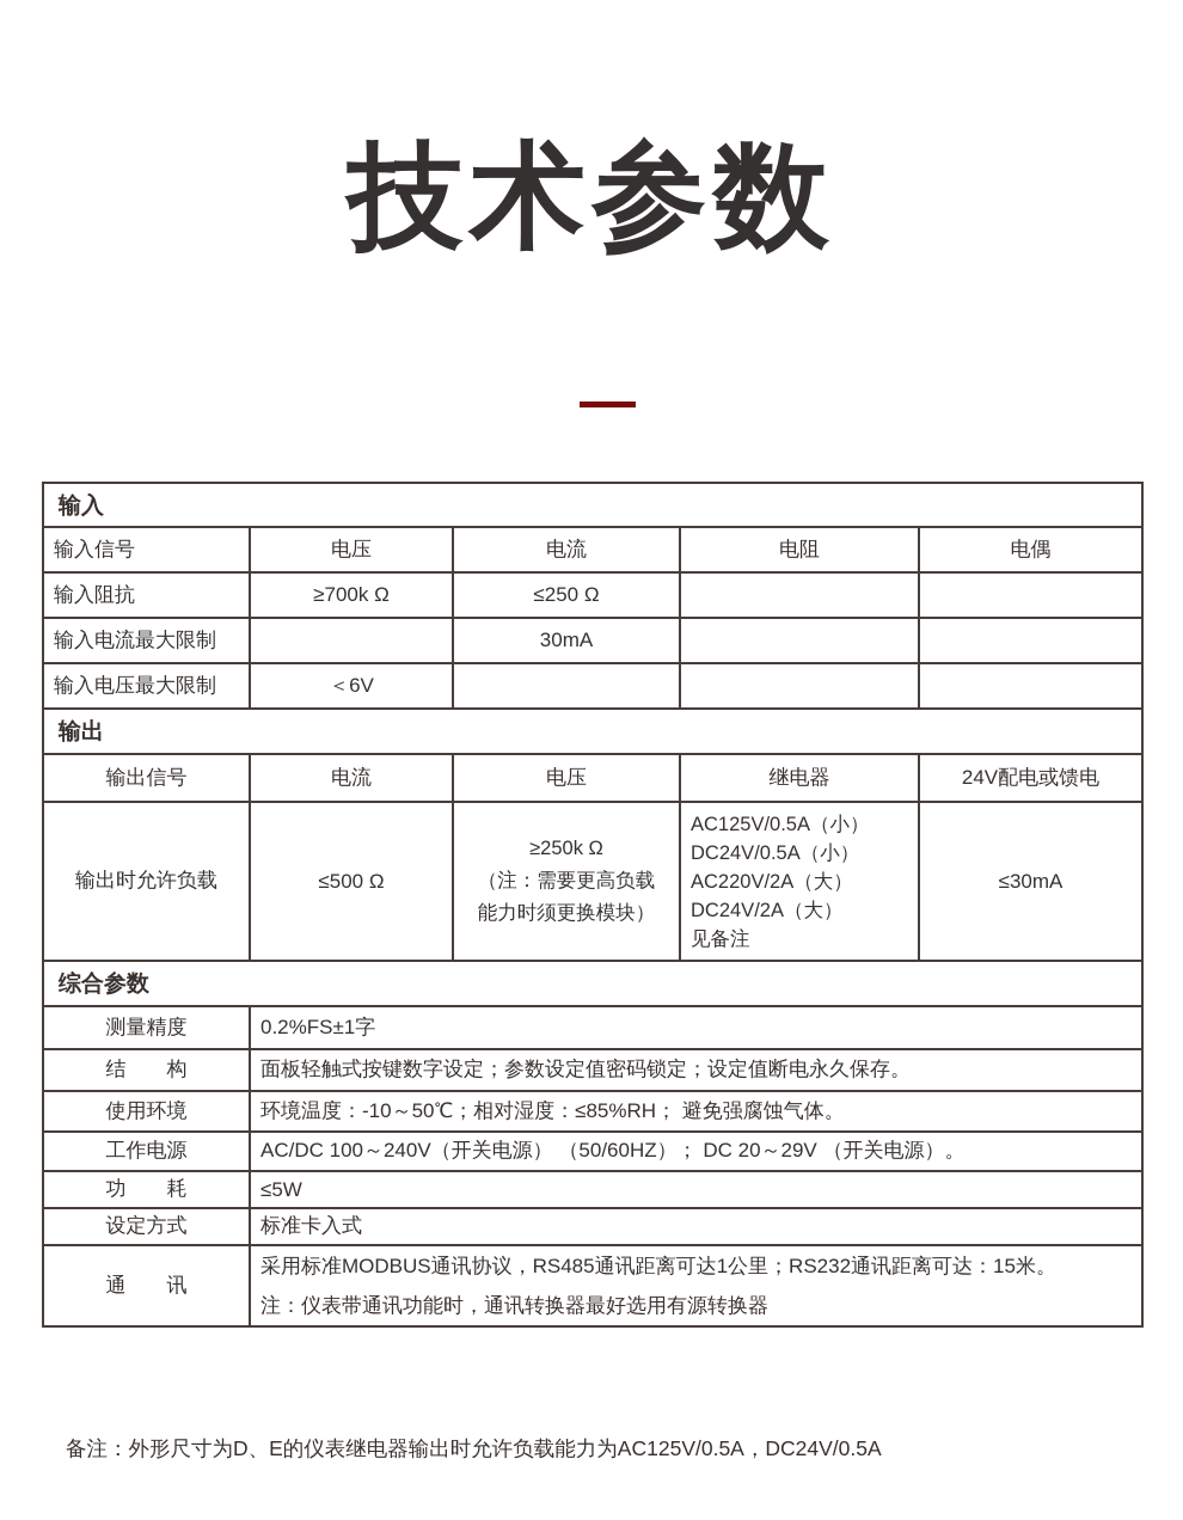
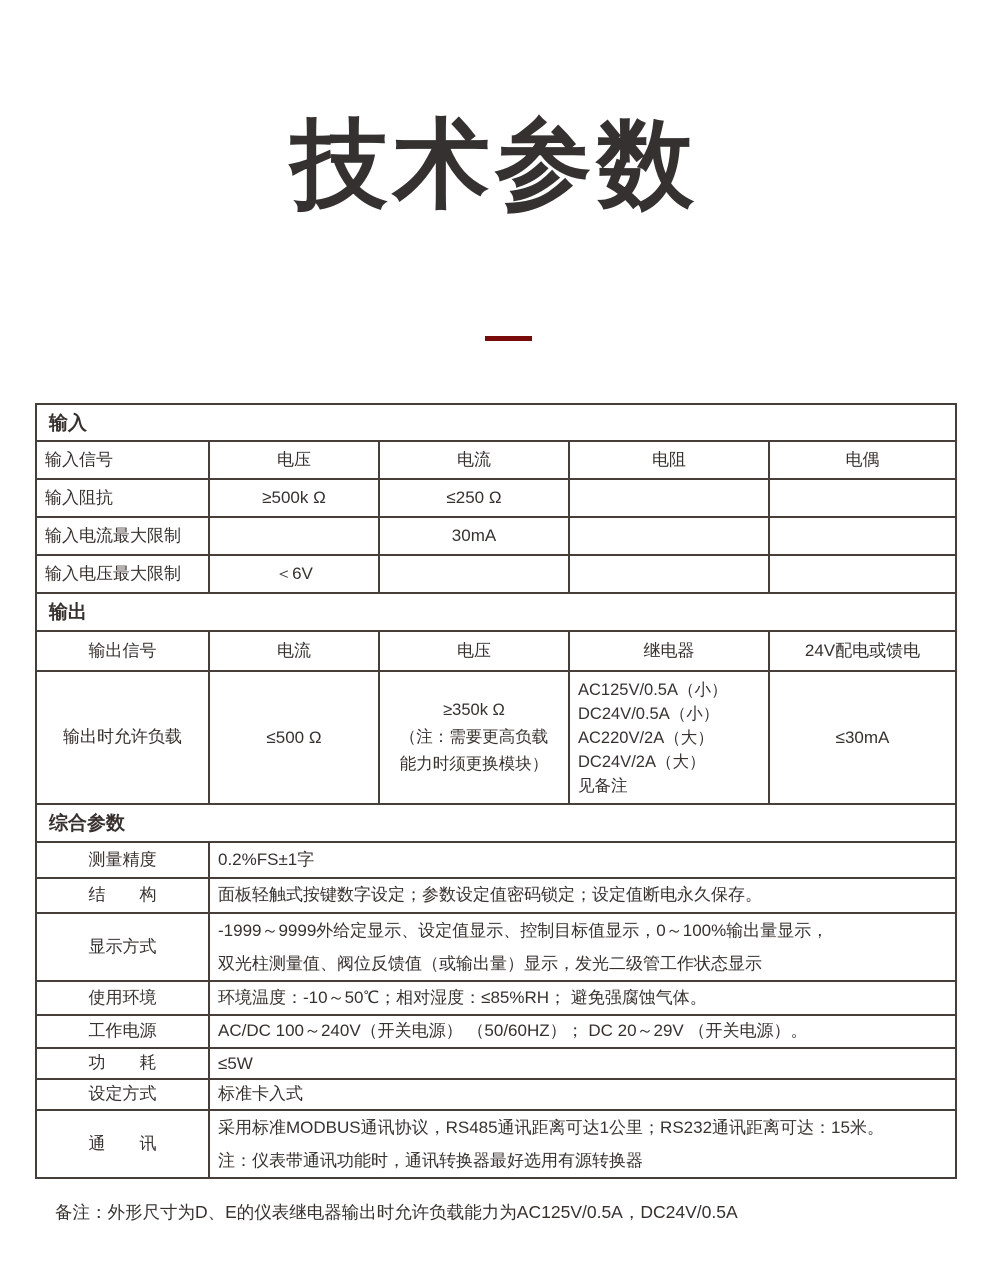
  技术参数
  输入
  输入信号	电压	电流	电阻	电偶
- 输入阻抗	≥700k Ω	≤250 Ω
+ 输入阻抗	≥500k Ω	≤250 Ω
  输入电流最大限制		30mA
  输入电压最大限制	＜6V
  输出
  输出信号	电流	电压	继电器	24V配电或馈电
- 输出时允许负载	≤500 Ω	≥250k Ω （注：需要更高负载 能力时须更换模块）	AC125V/0.5A（小） DC24V/0.5A（小） AC220V/2A（大） DC24V/2A（大） 见备注	≤30mA
+ 输出时允许负载	≤500 Ω	≥350k Ω （注：需要更高负载 能力时须更换模块）	AC125V/0.5A（小） DC24V/0.5A（小） AC220V/2A（大） DC24V/2A（大） 见备注	≤30mA
  综合参数
  测量精度	0.2%FS±1字
  结 构	面板轻触式按键数字设定；参数设定值密码锁定；设定值断电永久保存。
+ 显示方式	-1999～9999外给定显示、设定值显示、控制目标值显示，0～100%输出量显示， 双光柱测量值、阀位反馈值（或输出量）显示，发光二级管工作状态显示
  使用环境	环境温度：-10～50℃；相对湿度：≤85%RH； 避免强腐蚀气体。
  工作电源	AC/DC 100～240V（开关电源） （50/60HZ）； DC 20～29V （开关电源）。
  功 耗	≤5W
  设定方式	标准卡入式
  通 讯	采用标准MODBUS通讯协议，RS485通讯距离可达1公里；RS232通讯距离可达：15米。 注：仪表带通讯功能时，通讯转换器最好选用有源转换器
  备注：外形尺寸为D、E的仪表继电器输出时允许负载能力为AC125V/0.5A，DC24V/0.5A
